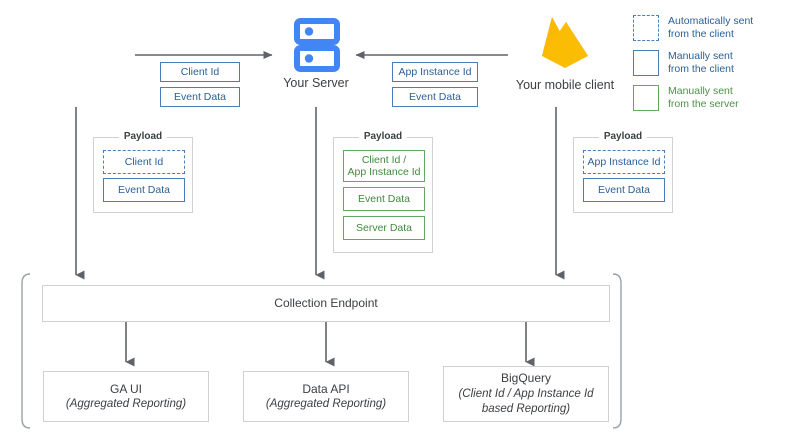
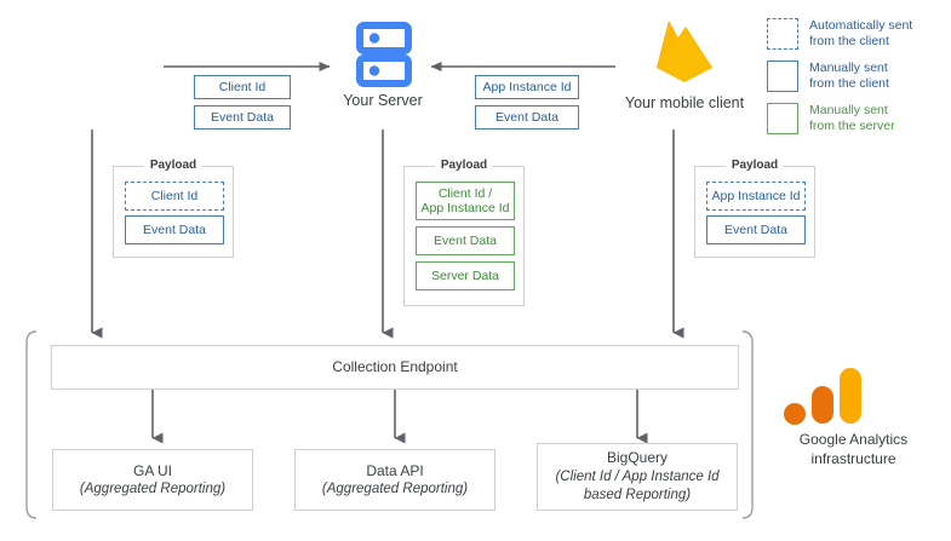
  Your Server
  Your mobile client
  Client Id
  Event Data
  App Instance Id
  Event Data
  Payload
  Client Id
  Event Data
  Payload
  Client Id /
  App Instance Id
  Event Data
  Server Data
  Payload
  App Instance Id
  Event Data
  Collection Endpoint
  GA UI
  (Aggregated Reporting)
  Data API
  (Aggregated Reporting)
  BigQuery
  (Client Id / App Instance Id
  based Reporting)
+ Google Analytics
+ infrastructure
  Automatically sent
  from the client
  Manually sent
  from the client
  Manually sent
  from the server
